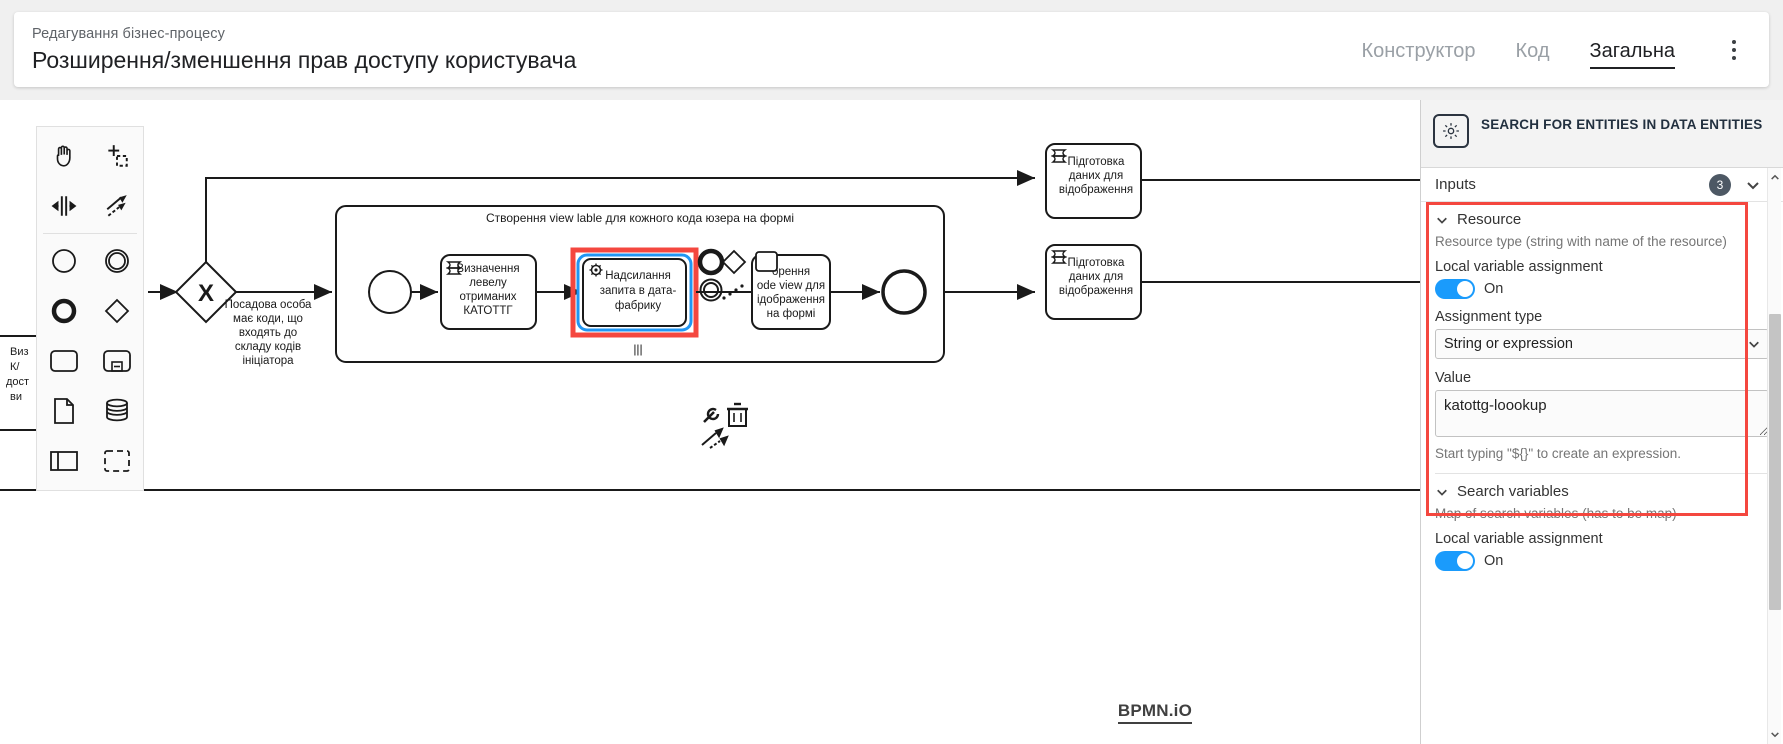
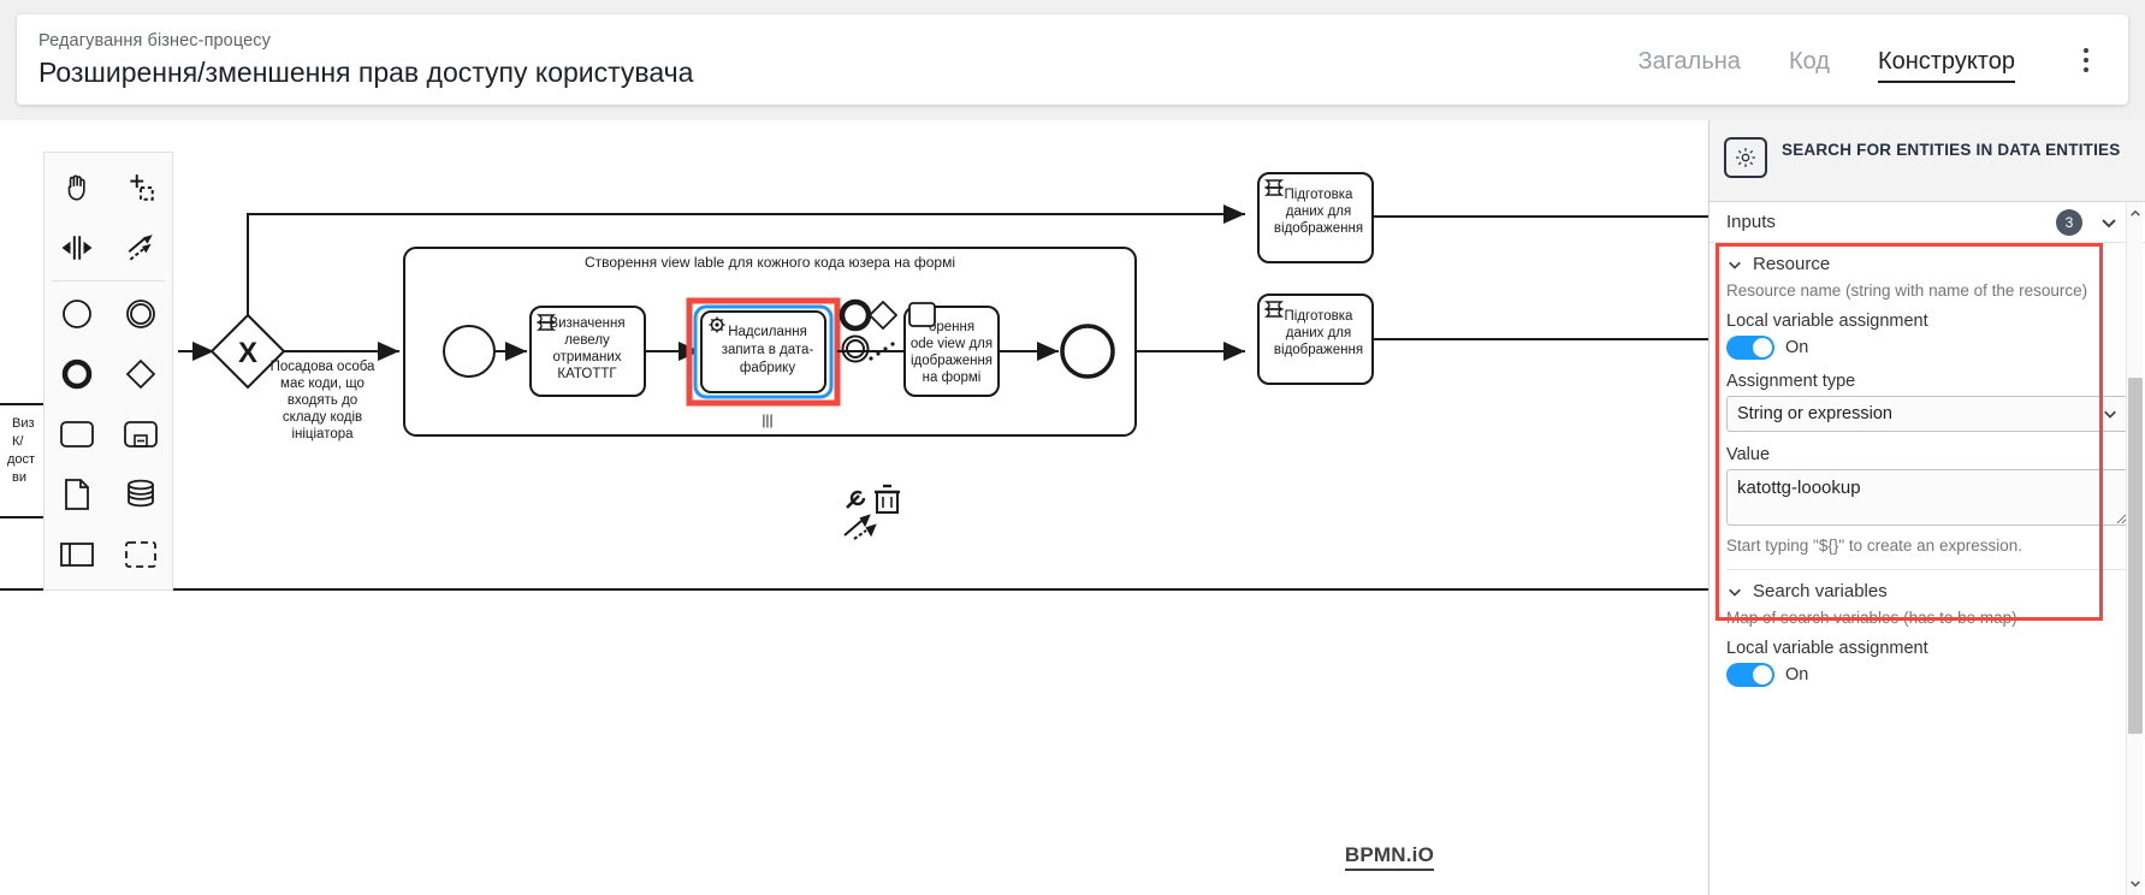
  Редагування бізнес-процесу
  Розширення/зменшення прав доступу користувача
- Конструктор
+ Загальна
  Код
- Загальна
+ Конструктор
  Виз
  К/
  дост
  ви
  X
  Визначення
  левелу
  отриманих
  КАТОТТГ
  Надсилання
  запита в дата-
  фабрику
  |||
  орення
  ode view для
  ідображення
  на формі
  Створення view lable для кожного кода юзера на формі
  Посадова особа
  має коди, що
  входять до
  складу кодів
  ініціатора
  Підготовка
  даних для
  відображення
  Підготовка
  даних для
  відображення
  BPMN.iO
  SEARCH FOR ENTITIES IN DATA ENTITIES
  Inputs
  3
  Resource
- Resource type (string with name of the resource)
+ Resource name (string with name of the resource)
  Local variable assignment
  On
  Assignment type
  String or expression
  Value
  katottg-loookup
  Start typing "${}" to create an expression.
  Search variables
  Map of search variables (has to be map)
  Local variable assignment
  On
